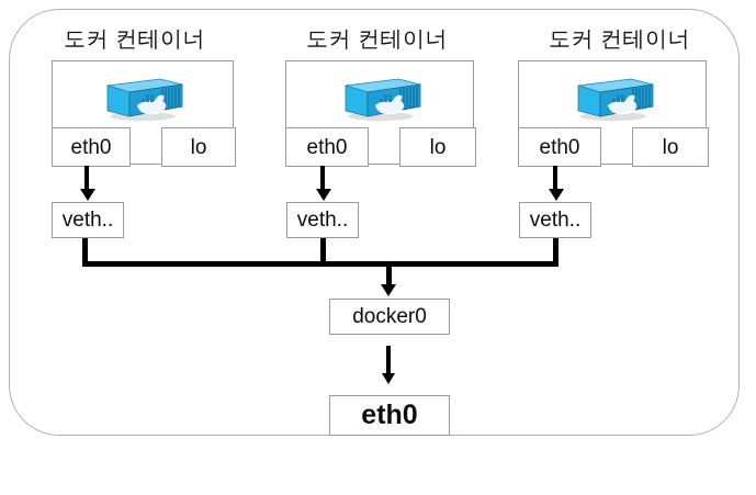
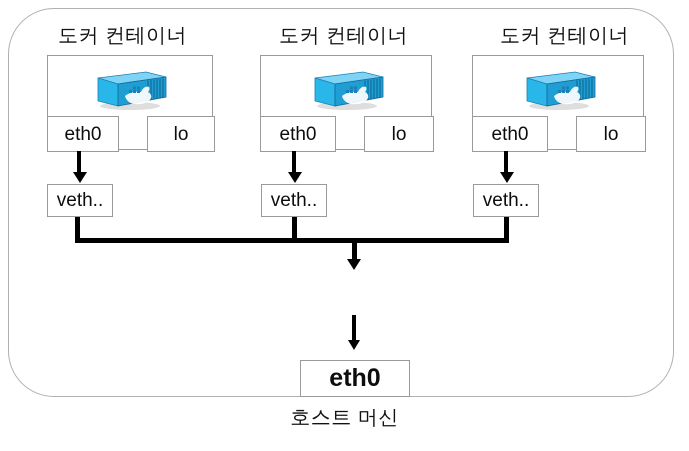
  도커 컨테이너
  eth0
  lo
  veth..
  도커 컨테이너
  eth0
  lo
  veth..
  도커 컨테이너
  eth0
  lo
  veth..
- docker0
  eth0
+ 호스트 머신
